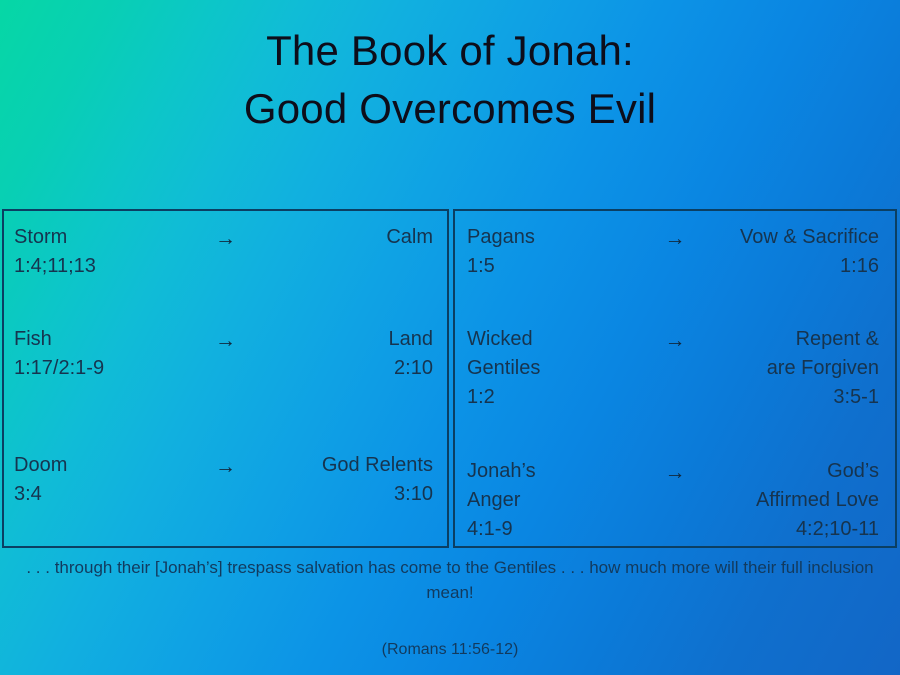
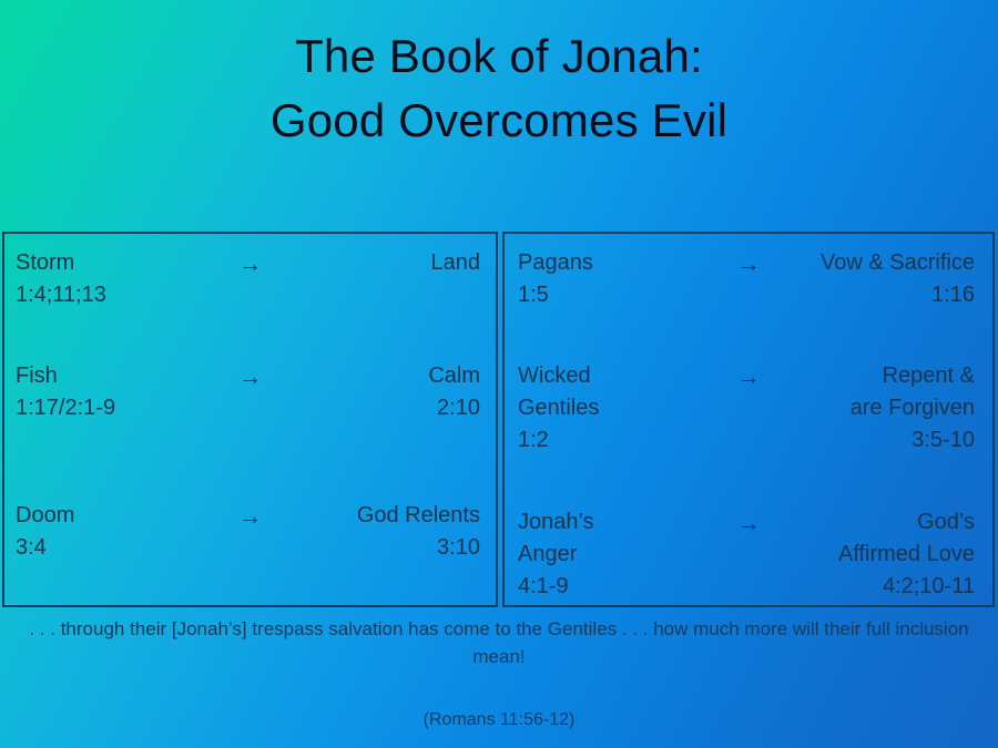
  The Book of Jonah:
  Good Overcomes Evil
  Storm
  1:4;11;13
  →
- Calm
+ Land
  Fish
  1:17/2:1-9
  →
- Land
+ Calm
  2:10
  Doom
  3:4
  →
  God Relents
  3:10
  Pagans
  1:5
  →
  Vow & Sacrifice
  1:16
  Wicked
  Gentiles
  1:2
  →
  Repent &
  are Forgiven
- 3:5-1
+ 3:5-10
  Jonah’s
  Anger
  4:1-9
  →
  God’s
  Affirmed Love
  4:2;10-11
  . . . through their [Jonah’s] trespass salvation has come to the Gentiles . . . how much more will their full inclusion mean!
  (Romans 11:56-12)
